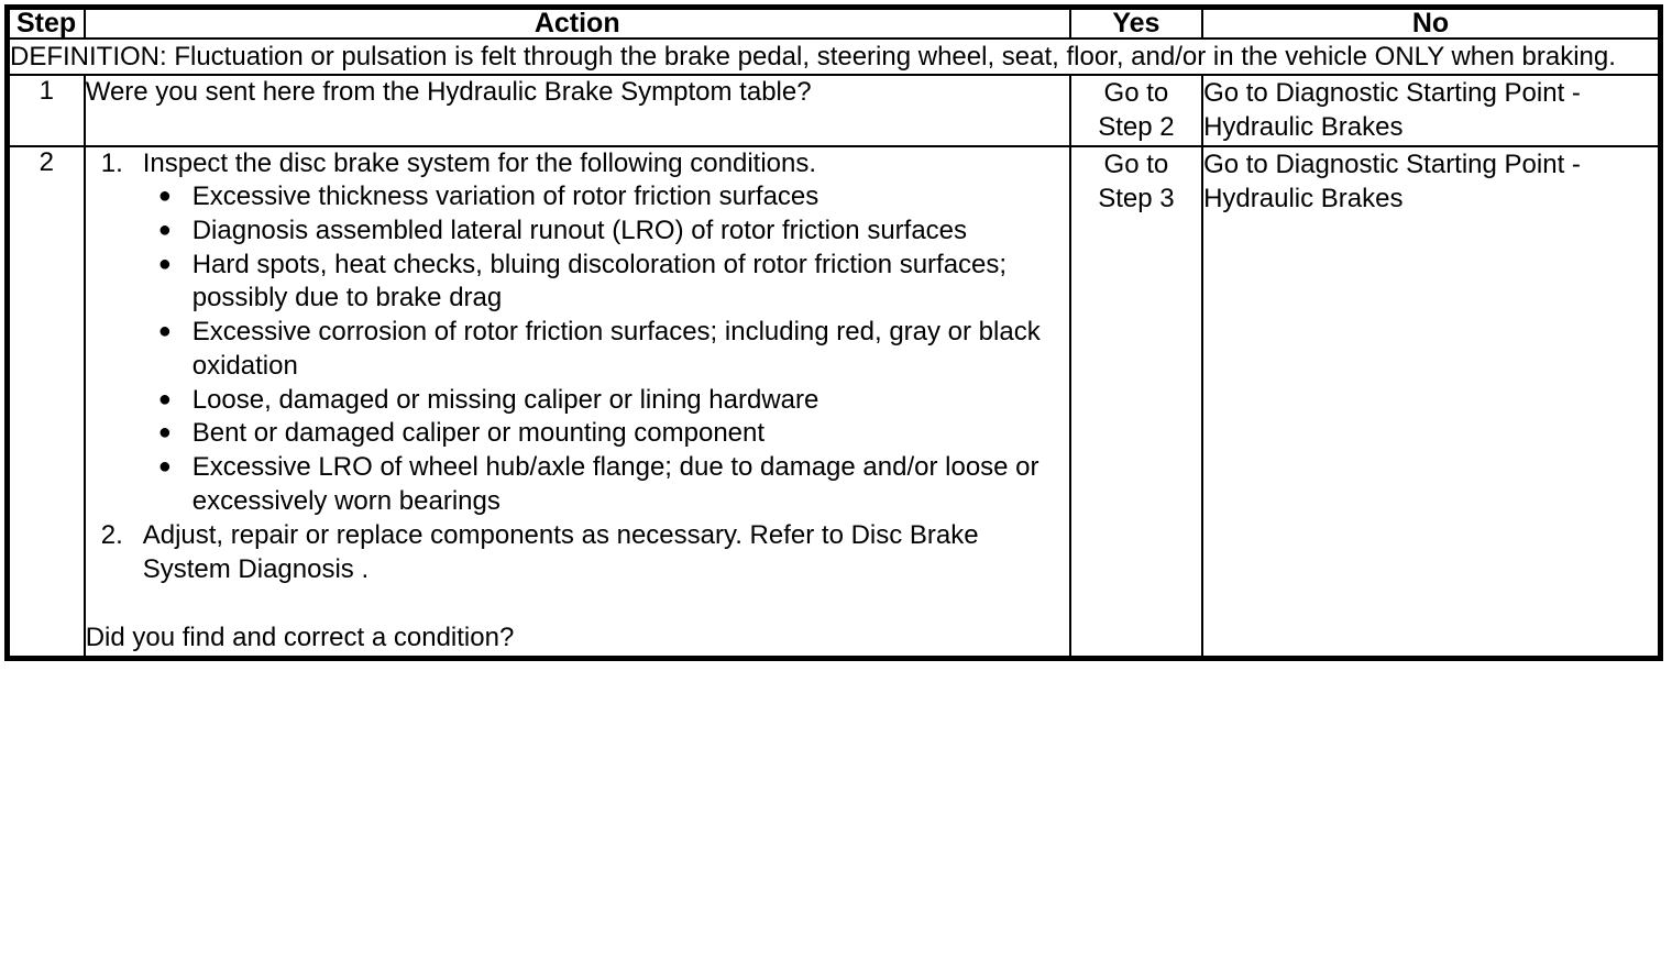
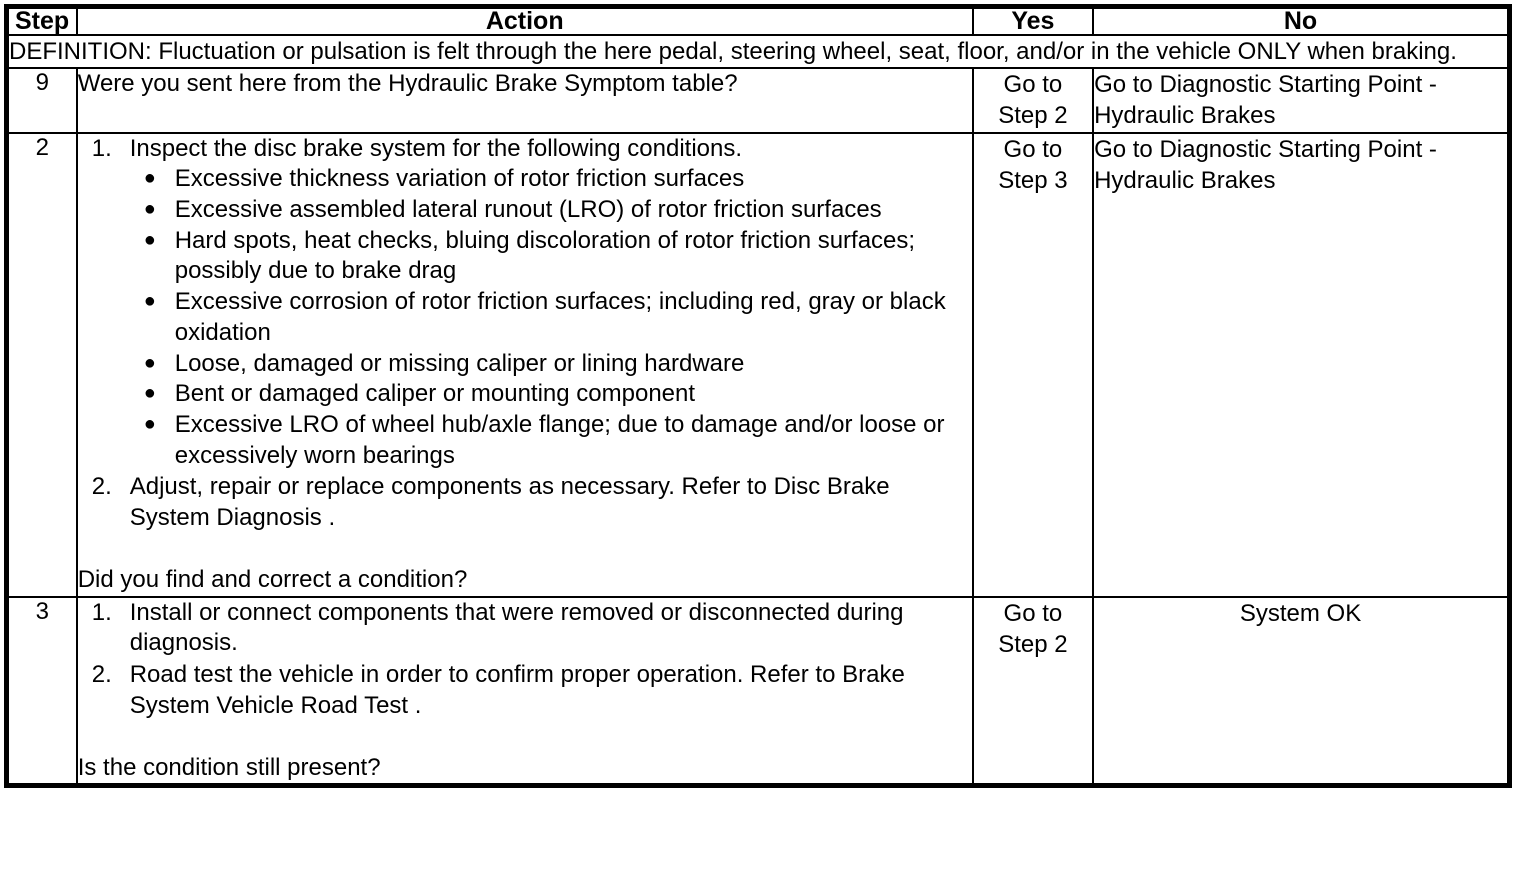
  Step	Action	Yes	No
- DEFINITION: Fluctuation or pulsation is felt through the brake pedal, steering wheel, seat, floor, and/or in the vehicle ONLY when braking.
+ DEFINITION: Fluctuation or pulsation is felt through the here pedal, steering wheel, seat, floor, and/or in the vehicle ONLY when braking.
- 1	Were you sent here from the Hydraulic Brake Symptom table?	Go to Step 2	Go to Diagnostic Starting Point - Hydraulic Brakes
+ 9	Were you sent here from the Hydraulic Brake Symptom table?	Go to Step 2	Go to Diagnostic Starting Point - Hydraulic Brakes
- 2	1. Inspect the disc brake system for the following conditions. ● Excessive thickness variation of rotor friction surfaces ● Diagnosis assembled lateral runout (LRO) of rotor friction surfaces ● Hard spots, heat checks, bluing discoloration of rotor friction surfaces; possibly due to brake drag ● Excessive corrosion of rotor friction surfaces; including red, gray or black oxidation ● Loose, damaged or missing caliper or lining hardware ● Bent or damaged caliper or mounting component ● Excessive LRO of wheel hub/axle flange; due to damage and/or loose or excessively worn bearings 2. Adjust, repair or replace components as necessary. Refer to Disc Brake System Diagnosis . Did you find and correct a condition?	Go to Step 3	Go to Diagnostic Starting Point - Hydraulic Brakes
+ 2	1. Inspect the disc brake system for the following conditions. ● Excessive thickness variation of rotor friction surfaces ● Excessive assembled lateral runout (LRO) of rotor friction surfaces ● Hard spots, heat checks, bluing discoloration of rotor friction surfaces; possibly due to brake drag ● Excessive corrosion of rotor friction surfaces; including red, gray or black oxidation ● Loose, damaged or missing caliper or lining hardware ● Bent or damaged caliper or mounting component ● Excessive LRO of wheel hub/axle flange; due to damage and/or loose or excessively worn bearings 2. Adjust, repair or replace components as necessary. Refer to Disc Brake System Diagnosis . Did you find and correct a condition?	Go to Step 3	Go to Diagnostic Starting Point - Hydraulic Brakes
+ 3	1. Install or connect components that were removed or disconnected during diagnosis. 2. Road test the vehicle in order to confirm proper operation. Refer to Brake System Vehicle Road Test . Is the condition still present?	Go to Step 2	System OK
